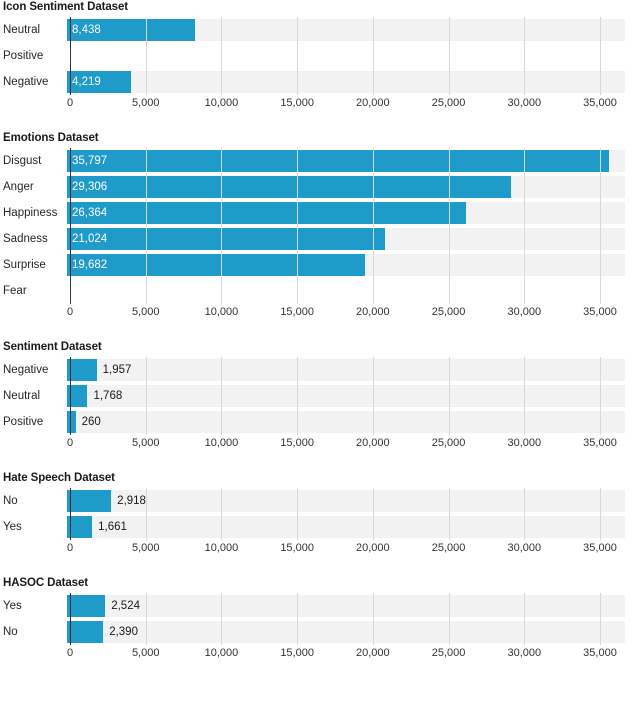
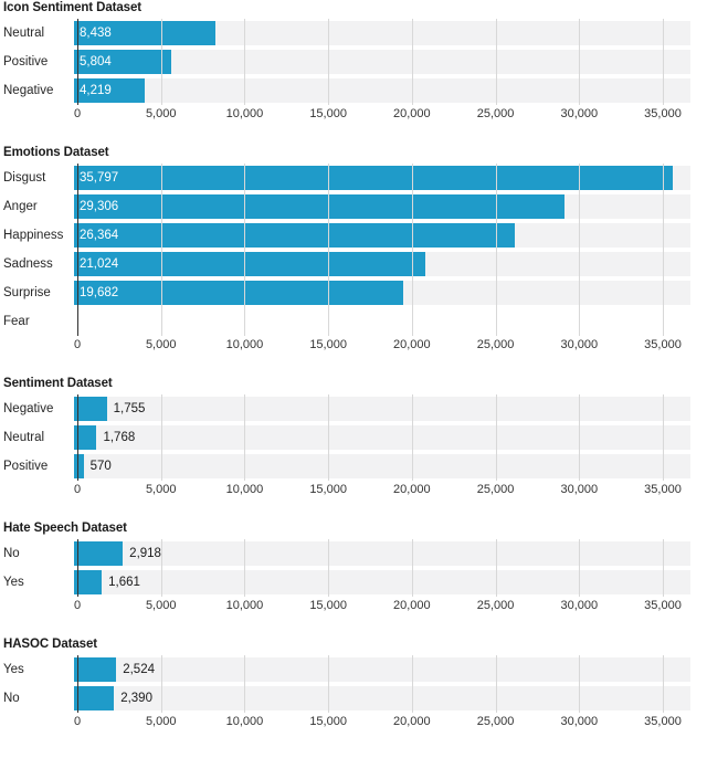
  Icon Sentiment Dataset
  Neutral
  8,438
  Positive
+ 5,804
  Negative
  4,219
  0
  5,000
  10,000
  15,000
  20,000
  25,000
  30,000
  35,000
  Emotions Dataset
  Disgust
  35,797
  Anger
  29,306
  Happiness
  26,364
  Sadness
  21,024
  Surprise
  19,682
  Fear
  0
  5,000
  10,000
  15,000
  20,000
  25,000
  30,000
  35,000
  Sentiment Dataset
  Negative
- 1,957
+ 1,755
  Neutral
  1,768
  Positive
- 260
+ 570
  0
  5,000
  10,000
  15,000
  20,000
  25,000
  30,000
  35,000
  Hate Speech Dataset
  No
  2,918
  Yes
  1,661
  0
  5,000
  10,000
  15,000
  20,000
  25,000
  30,000
  35,000
  HASOC Dataset
  Yes
  2,524
  No
  2,390
  0
  5,000
  10,000
  15,000
  20,000
  25,000
  30,000
  35,000
